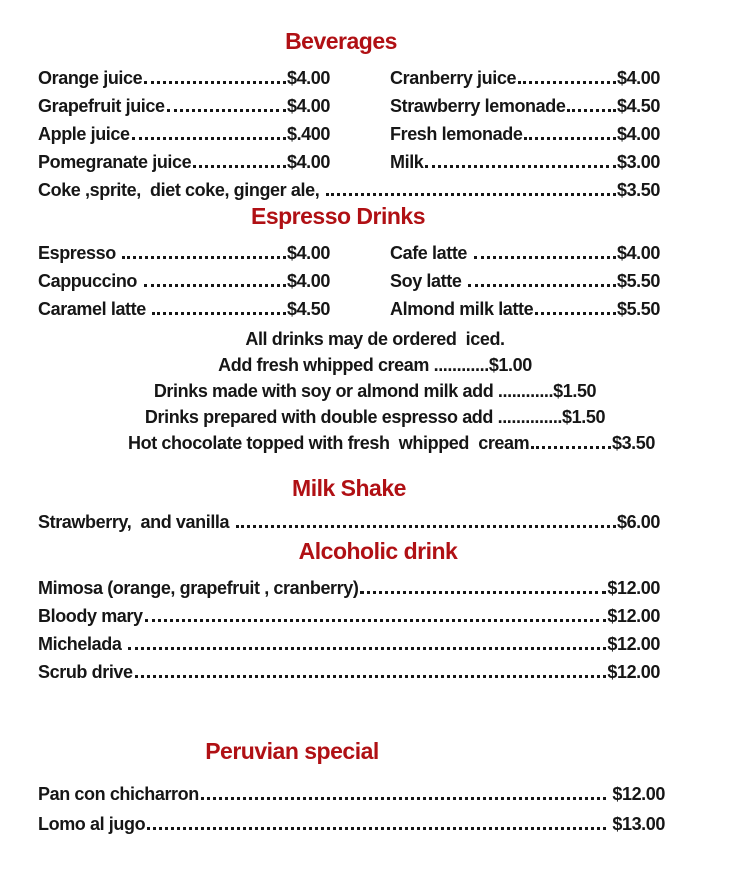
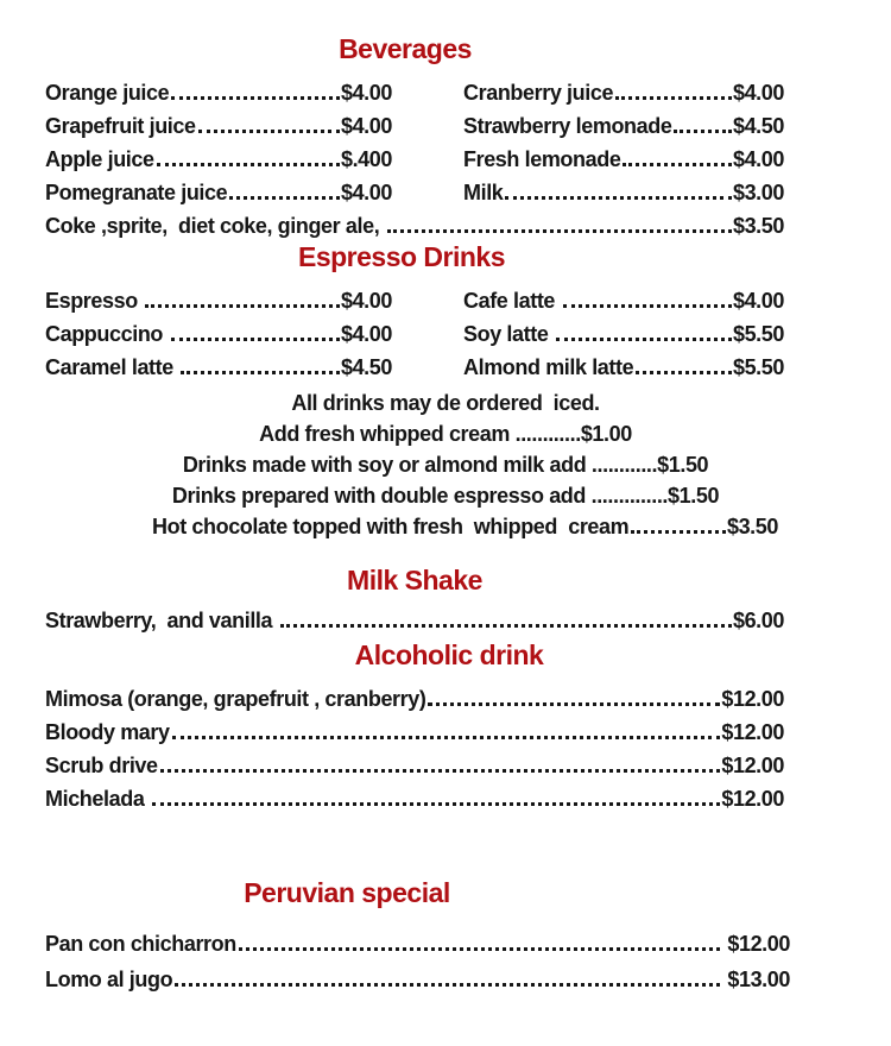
  Beverages
  Orange juice
  $4.00
  Grapefruit juice
  $4.00
  Apple juice
  $.400
  Pomegranate juice
  $4.00
  Cranberry juice
  $4.00
  Strawberry lemonade
  $4.50
  Fresh lemonade
  $4.00
  Milk
  $3.00
  Coke ,sprite, diet coke, ginger ale,
  $3.50
  Espresso Drinks
  Espresso
  $4.00
  Cappuccino
  $4.00
  Caramel latte
  $4.50
  Cafe latte
  $4.00
  Soy latte
  $5.50
  Almond milk latte
  $5.50
  All drinks may de ordered iced.
  Add fresh whipped cream
  ............
  $1.00
  Drinks made with soy or almond milk add
  ............
  $1.50
  Drinks prepared with double espresso add
  ..............
  $1.50
  Hot chocolate topped with fresh whipped cream
  $3.50
  Milk Shake
  Strawberry, and vanilla
  $6.00
  Alcoholic drink
  Mimosa (orange, grapefruit , cranberry)
  $12.00
  Bloody mary
  $12.00
- Michelada
+ Scrub drive
  $12.00
- Scrub drive
+ Michelada
  $12.00
  Peruvian special
  Pan con chicharron
  $12.00
  Lomo al jugo
  $13.00
